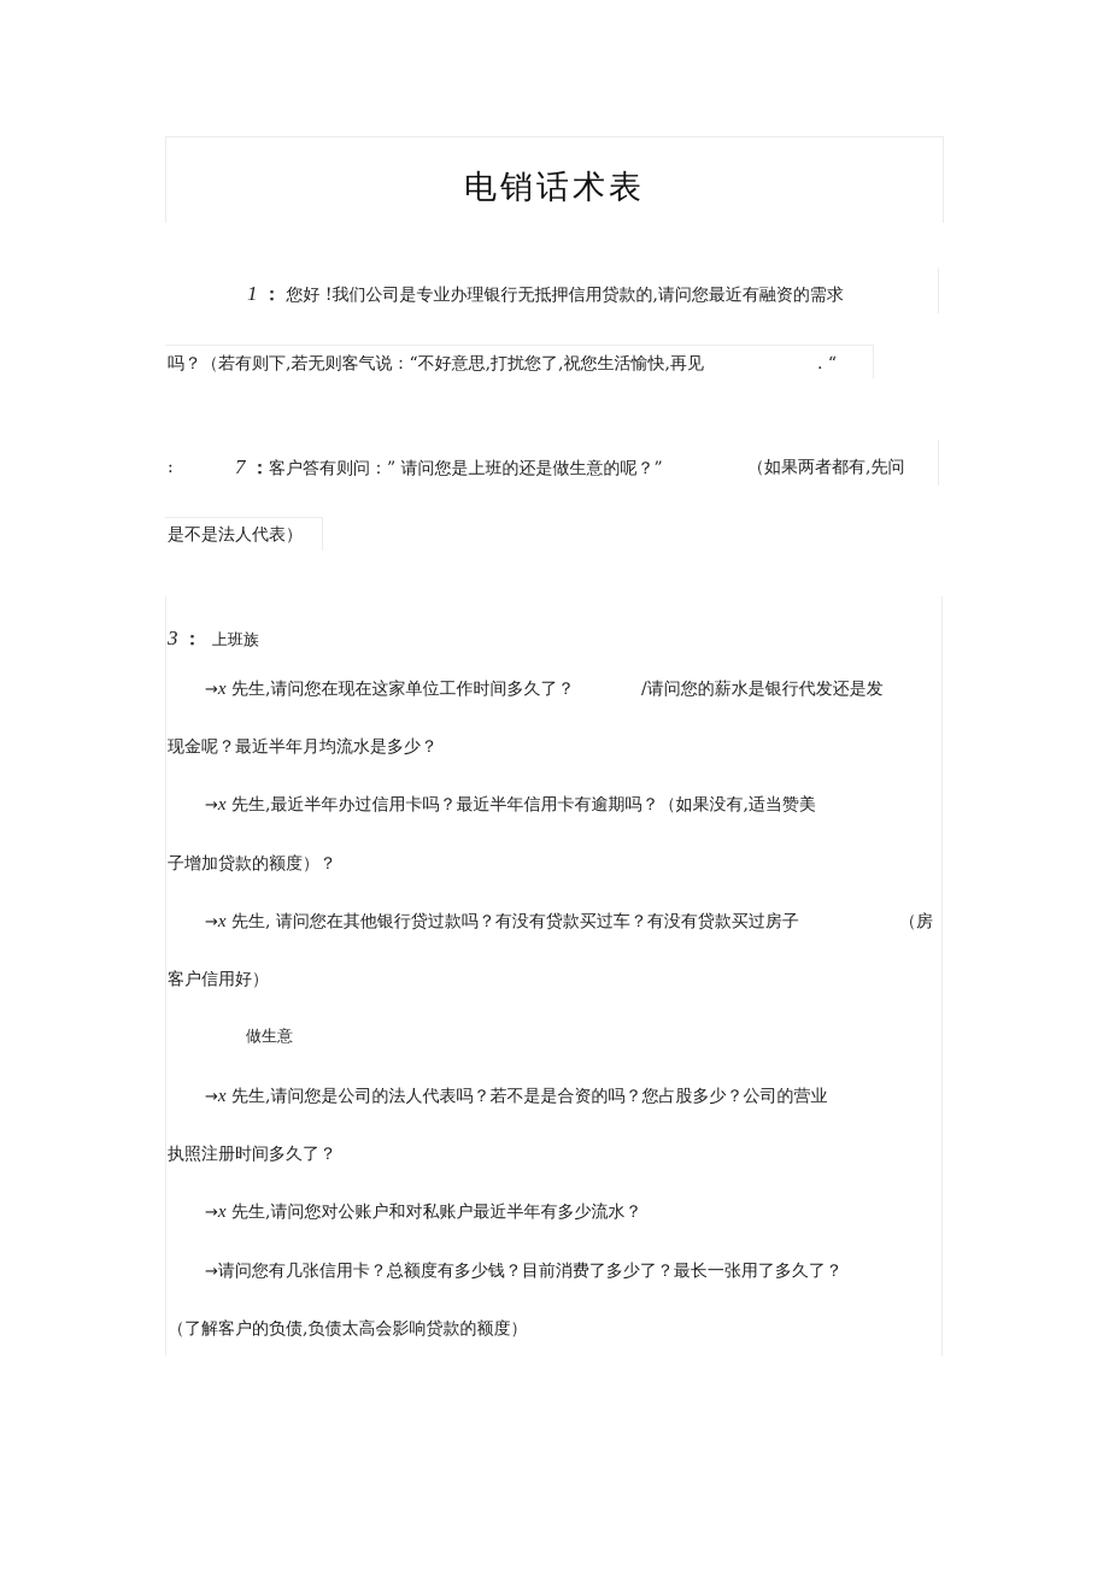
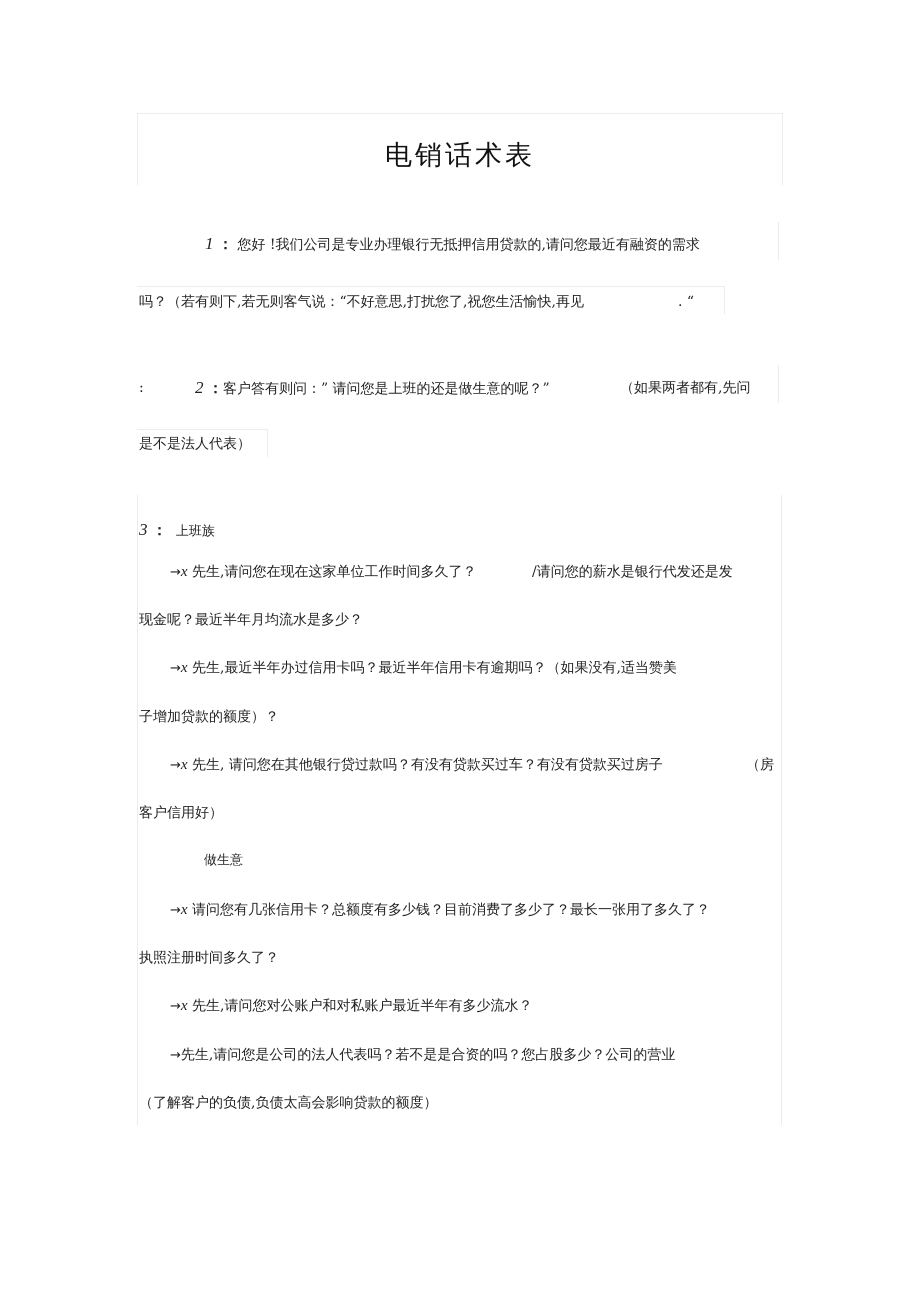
  电销话术表
  1 ： 您好 !我们公司是专业办理银行无抵押信用贷款的,请问您最近有融资的需求
  吗？（若有则下,若无则客气说：“不好意思,打扰您了,祝您生活愉快,再见
  . “
  :
- 7 ：客户答有则问：” 请问您是上班的还是做生意的呢？”
+ 2 ：客户答有则问：” 请问您是上班的还是做生意的呢？”
  （如果两者都有,先问
  是不是法人代表）
  3 ： 上班族
  →x 先生,请问您在现在这家单位工作时间多久了？
  /请问您的薪水是银行代发还是发
  现金呢？最近半年月均流水是多少？
  →x 先生,最近半年办过信用卡吗？最近半年信用卡有逾期吗？（如果没有,适当赞美
  子增加贷款的额度）？
  →x 先生, 请问您在其他银行贷过款吗？有没有贷款买过车？有没有贷款买过房子
  （房
  客户信用好）
  做生意
- →x 先生,请问您是公司的法人代表吗？若不是是合资的吗？您占股多少？公司的营业
+ →x 请问您有几张信用卡？总额度有多少钱？目前消费了多少了？最长一张用了多久了？
  执照注册时间多久了？
  →x 先生,请问您对公账户和对私账户最近半年有多少流水？
- →请问您有几张信用卡？总额度有多少钱？目前消费了多少了？最长一张用了多久了？
+ →先生,请问您是公司的法人代表吗？若不是是合资的吗？您占股多少？公司的营业
  （了解客户的负债,负债太高会影响贷款的额度）
